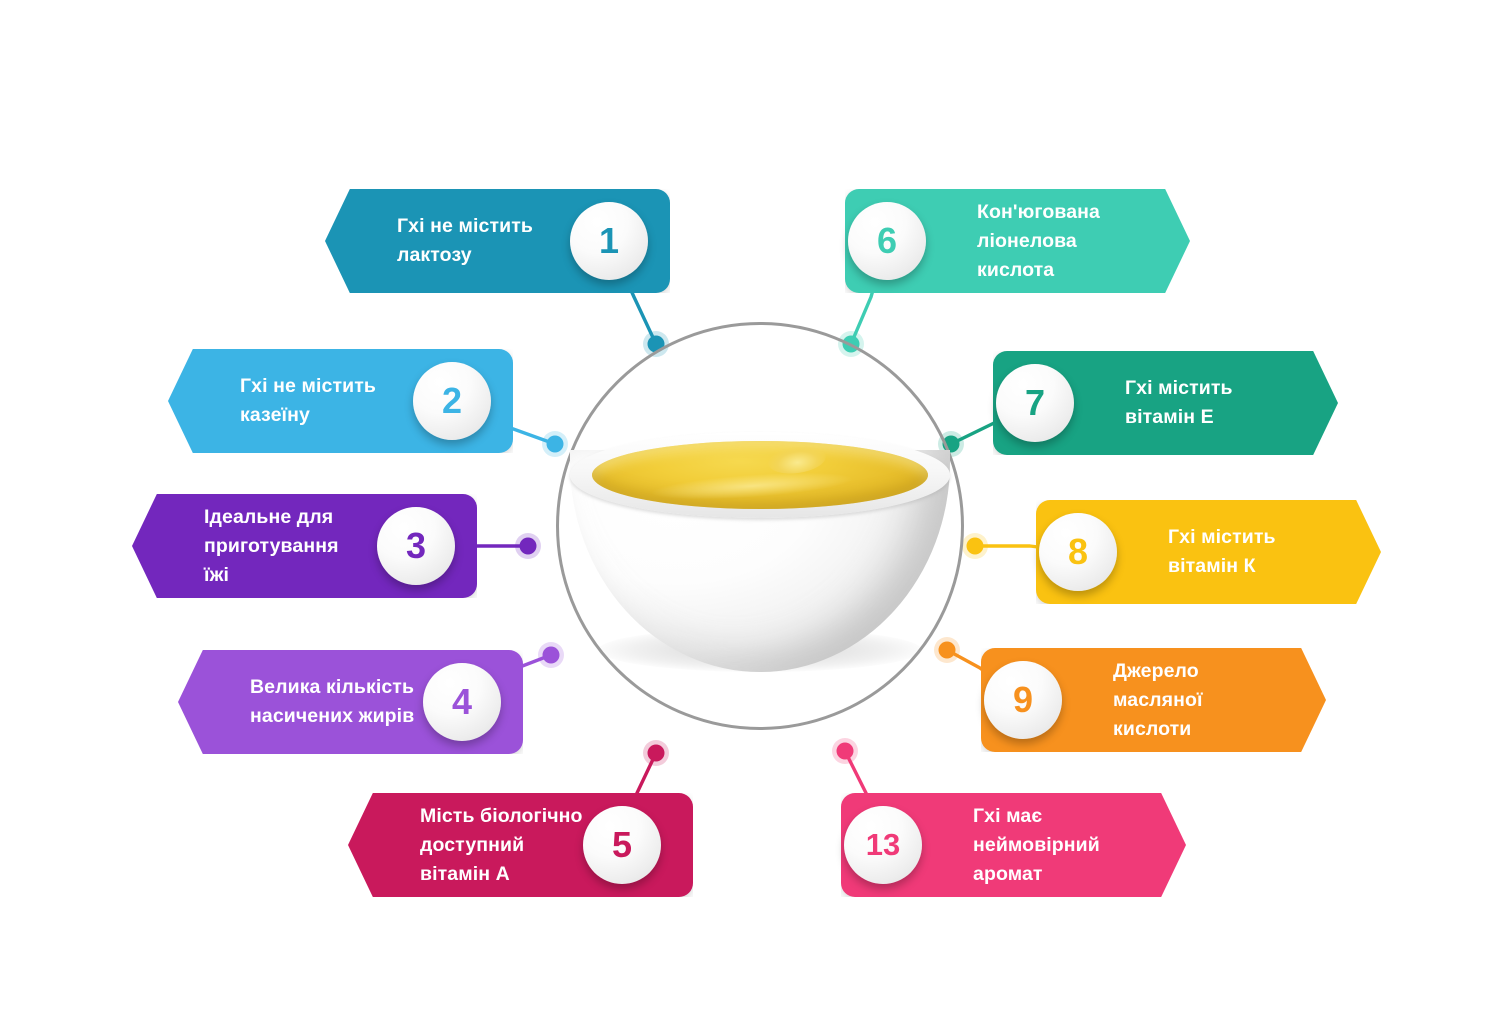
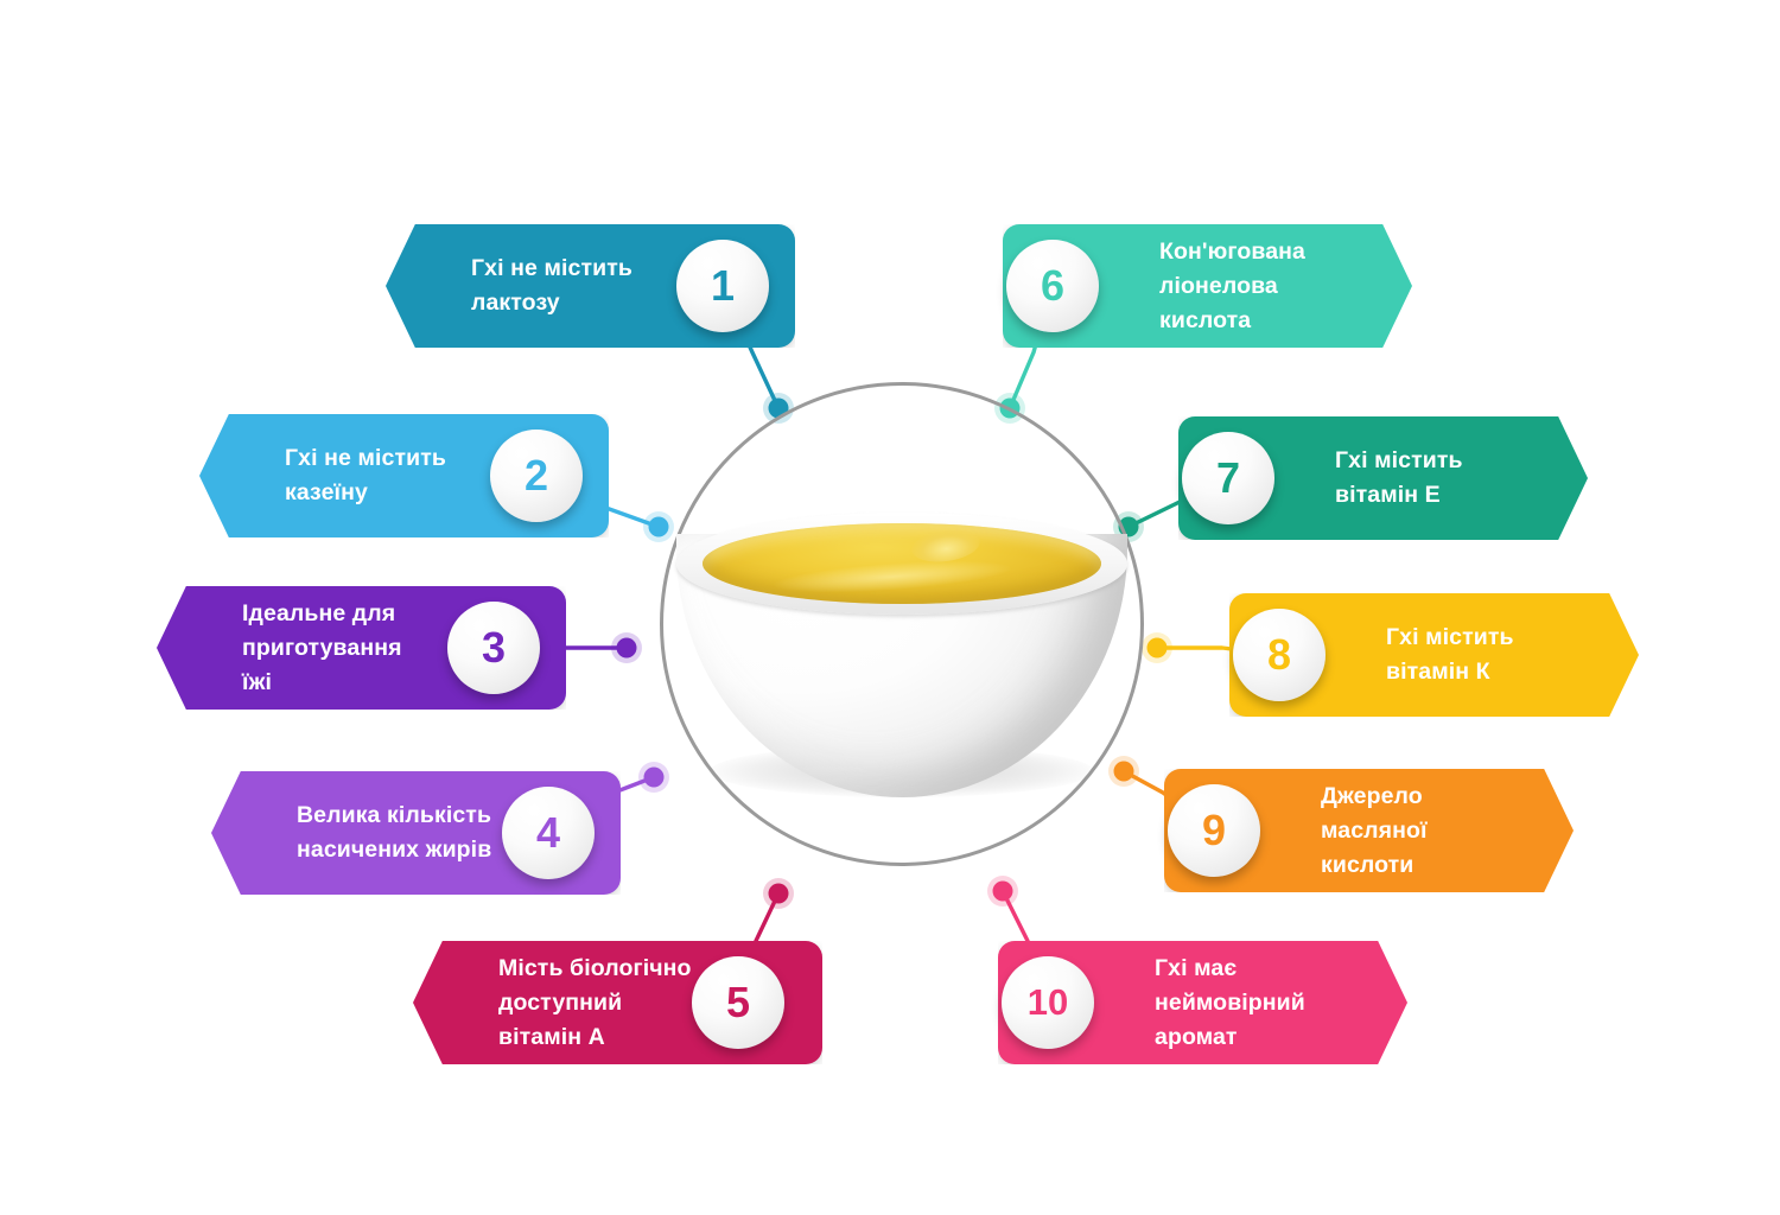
  Гхі не містить
  лактозу
  1
  Гхі не містить
  казеїну
  2
  Ідеальне для
  приготування
  їжі
  3
  Велика кількість
  насичених жирів
  4
  Мість біологічно
  доступний
  вітамін А
  5
  Кон'югована
  ліонелова
  кислота
  6
  Гхі містить
  вітамін Е
  7
  Гхі містить
  вітамін К
  8
  Джерело
  масляної
  кислоти
  9
  Гхі має
  неймовірний
  аромат
- 13
+ 10
